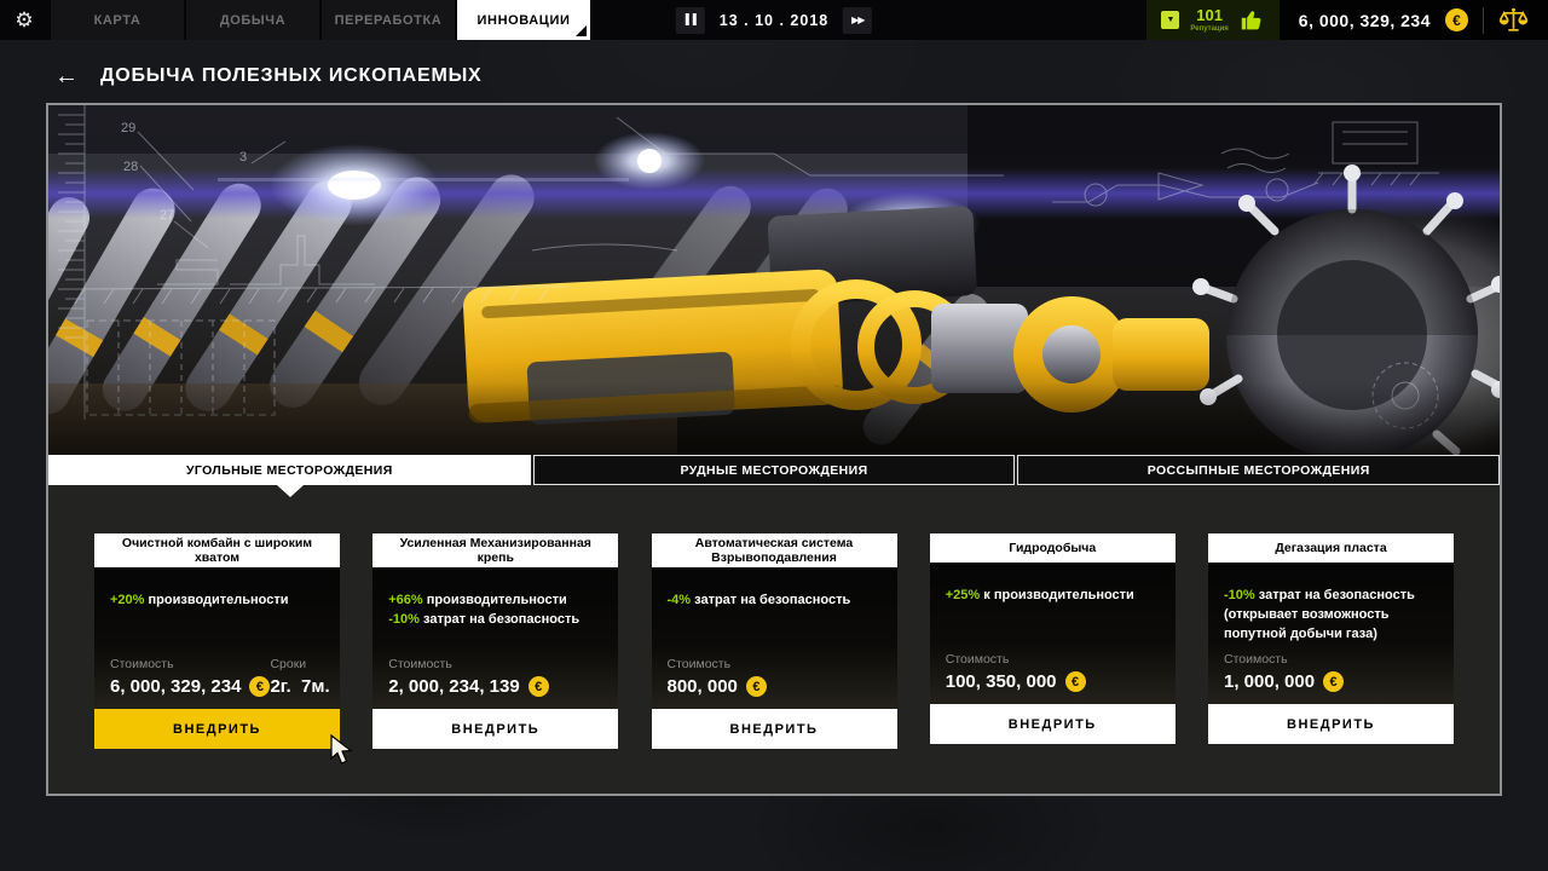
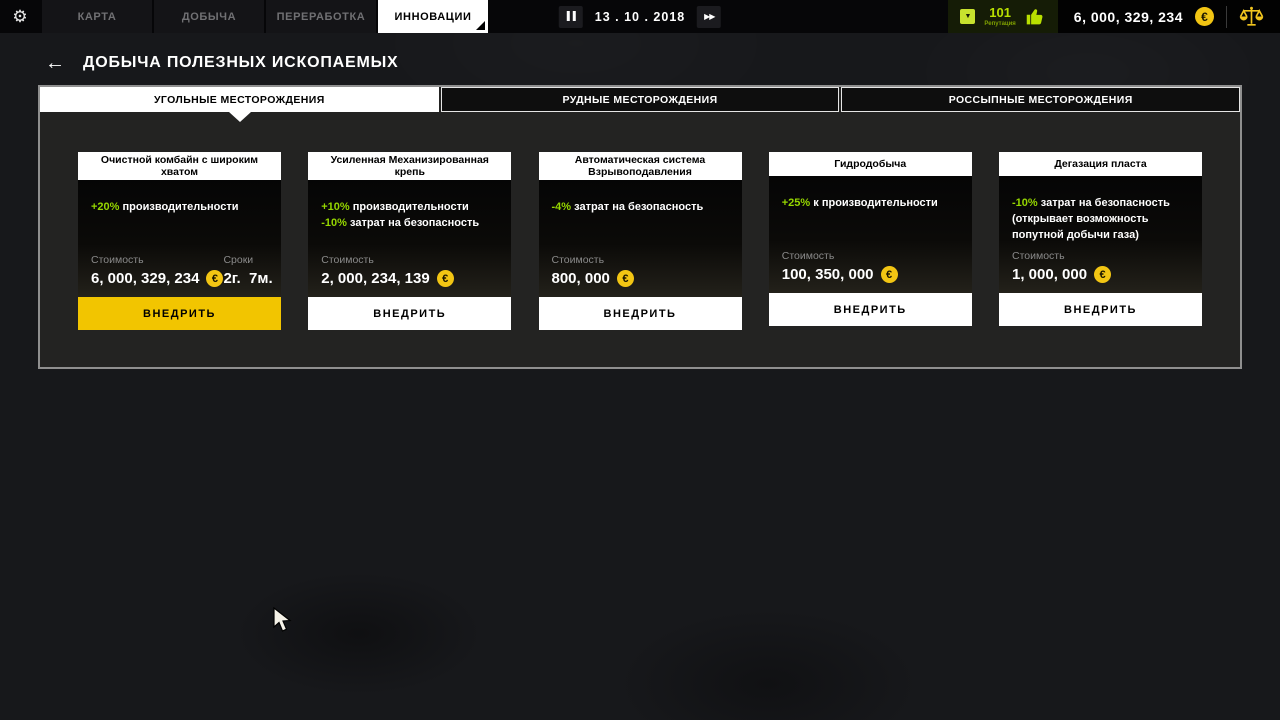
  ⚙
  КАРТА
  ДОБЫЧА
  ПЕРЕРАБОТКА
  ИННОВАЦИИ
  13 . 10 . 2018
  ▶▶
  101
  6, 000, 329, 234
  €
- 29
- 28
- 27
- 3
  УГОЛЬНЫЕ МЕСТОРОЖДЕНИЯ
  РУДНЫЕ МЕСТОРОЖДЕНИЯ
  РОССЫПНЫЕ МЕСТОРОЖДЕНИЯ
  Очистной комбайн с широким хватом
  +20% производительности
  Стоимость
  6, 000, 329, 234
  €
  Сроки
  2г. 7м.
  ВНЕДРИТЬ
  Усиленная Механизированная крепь
- +66% производительности
+ +10% производительности
  -10% затрат на безопасность
  Стоимость
  2, 000, 234, 139
  €
  ВНЕДРИТЬ
  Автоматическая система Взрывоподавления
  -4% затрат на безопасность
  Стоимость
  800, 000
  €
  ВНЕДРИТЬ
  Гидродобыча
  +25% к производительности
  Стоимость
  100, 350, 000
  €
  ВНЕДРИТЬ
  Дегазация пласта
  -10% затрат на безопасность (открывает возможность попутной добычи газа)
  Стоимость
  1, 000, 000
  €
  ВНЕДРИТЬ
